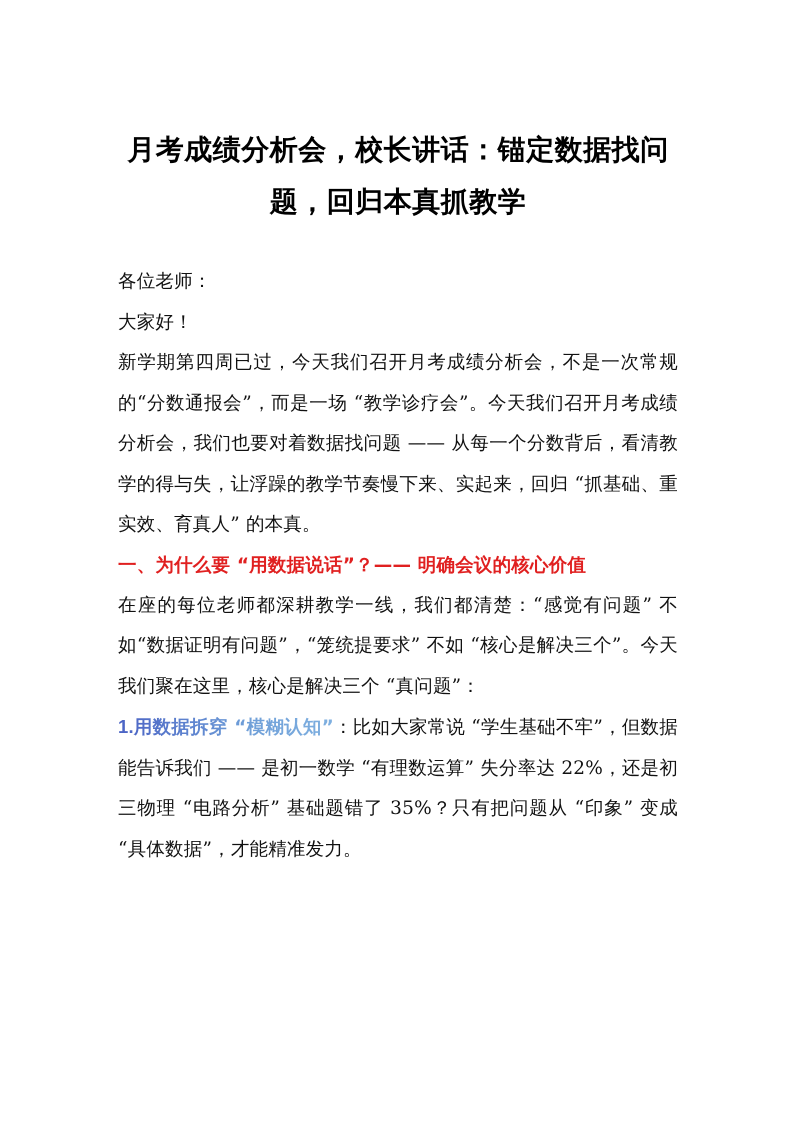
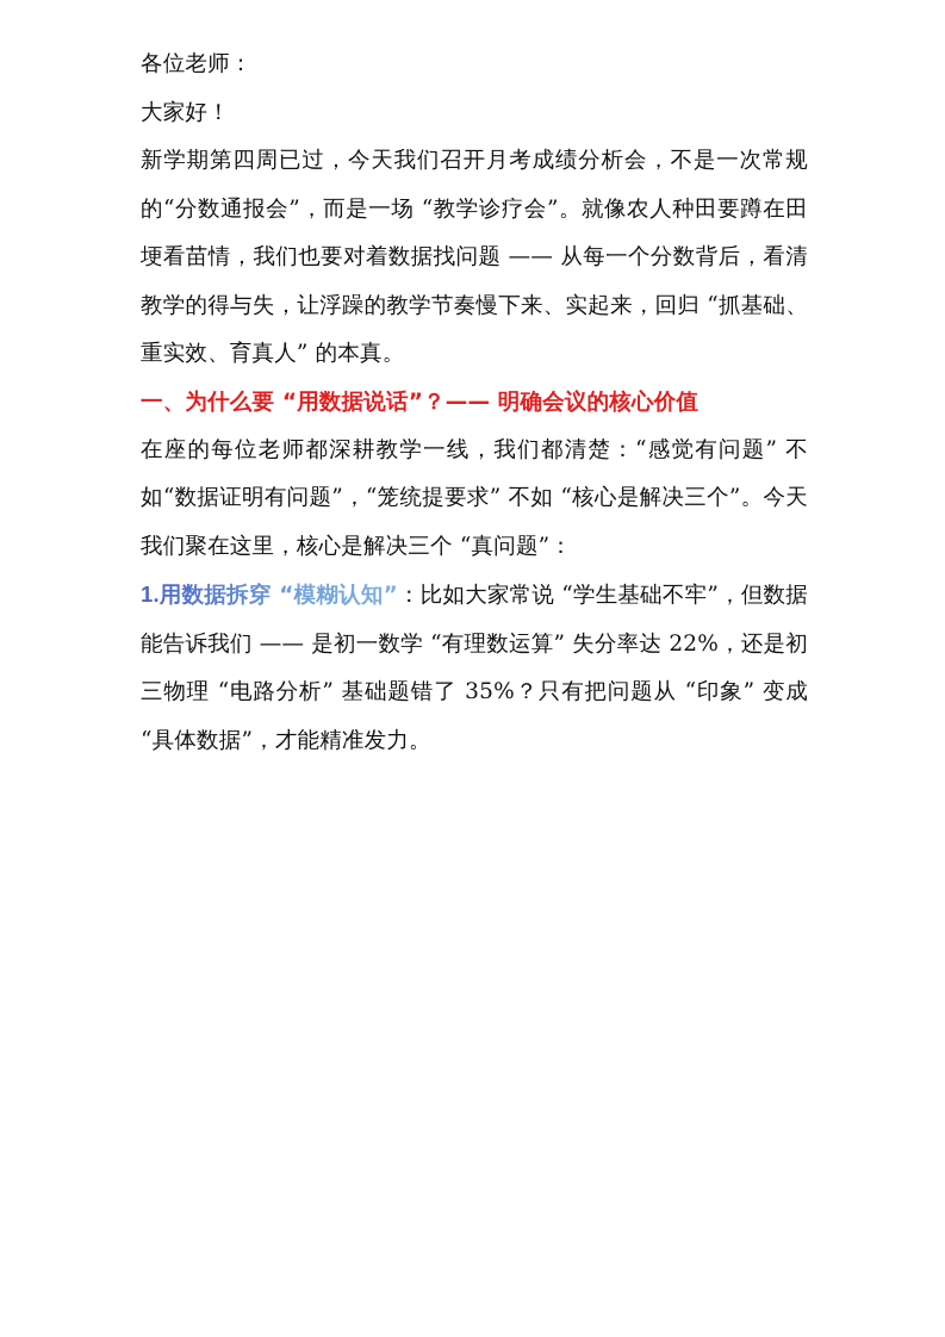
- 月考成绩分析会，校长讲话：锚定数据找问
- 题，回归本真抓教学
  各位老师：
  大家好！
- 新学期第四周已过，今天我们召开月考成绩分析会，不是一次常规的“分数通报会”，而是一场 “教学诊疗会”。今天我们召开月考成绩分析会，我们也要对着数据找问题 —— 从每一个分数背后，看清教学的得与失，让浮躁的教学节奏慢下来、实起来，回归 “抓基础、重实效、育真人” 的本真。
+ 新学期第四周已过，今天我们召开月考成绩分析会，不是一次常规的“分数通报会”，而是一场 “教学诊疗会”。就像农人种田要蹲在田埂看苗情，我们也要对着数据找问题 —— 从每一个分数背后，看清教学的得与失，让浮躁的教学节奏慢下来、实起来，回归 “抓基础、重实效、育真人” 的本真。
  一、为什么要 “用数据说话”？—— 明确会议的核心价值
  在座的每位老师都深耕教学一线，我们都清楚：“感觉有问题” 不如“数据证明有问题”，“笼统提要求” 不如 “核心是解决三个”。今天我们聚在这里，核心是解决三个 “真问题”：
  1.用数据拆穿 “模糊认知”：比如大家常说 “学生基础不牢”，但数据能告诉我们 —— 是初一数学 “有理数运算” 失分率达 22%，还是初三物理 “电路分析” 基础题错了 35%？只有把问题从 “印象” 变成 “具体数据”，才能精准发力。
